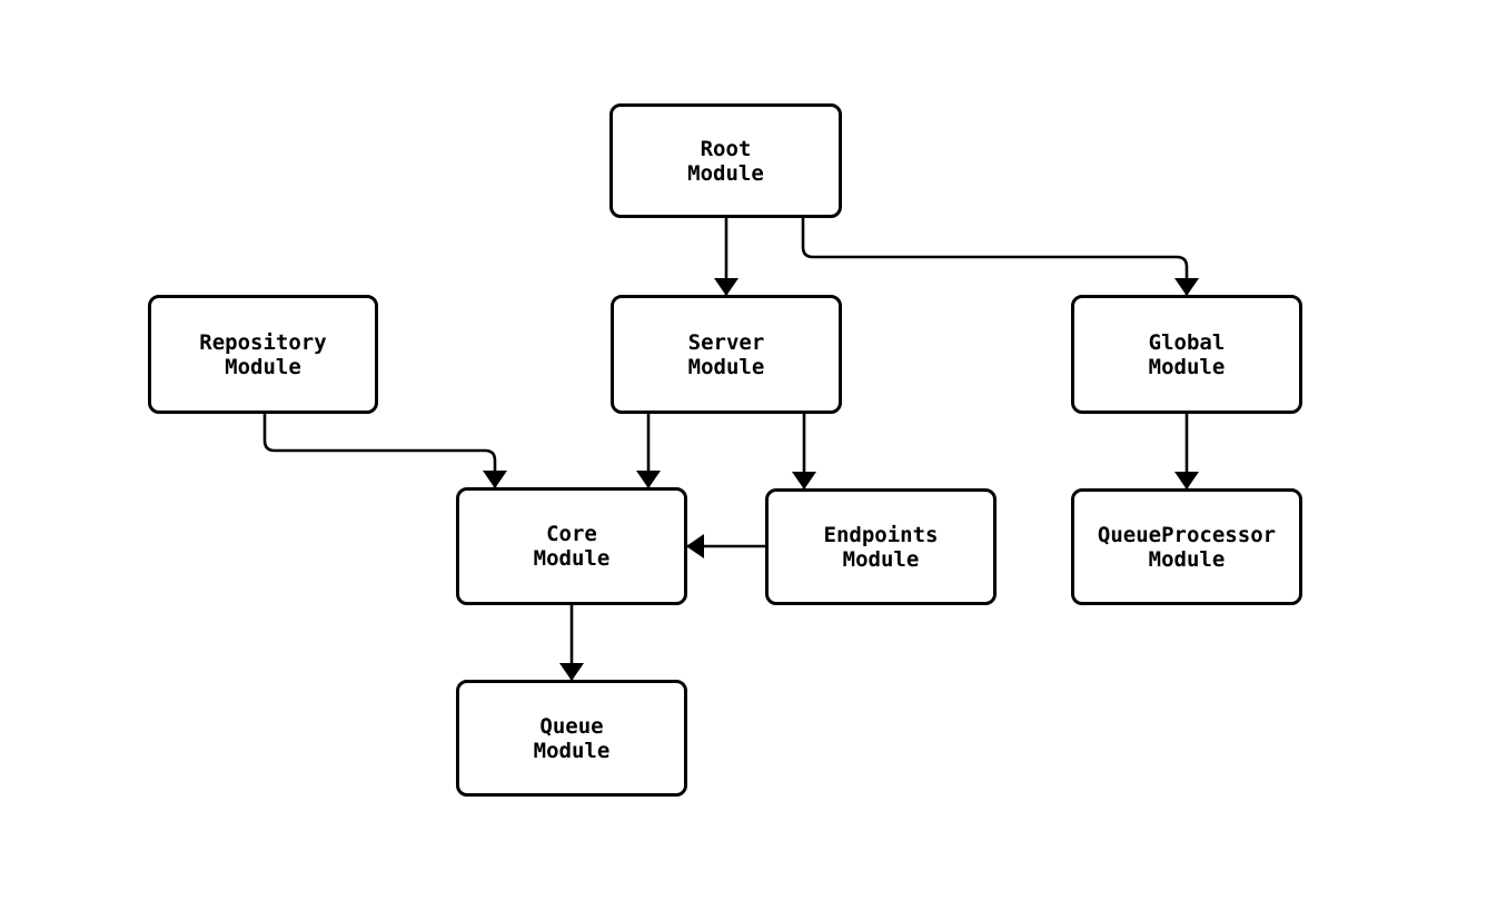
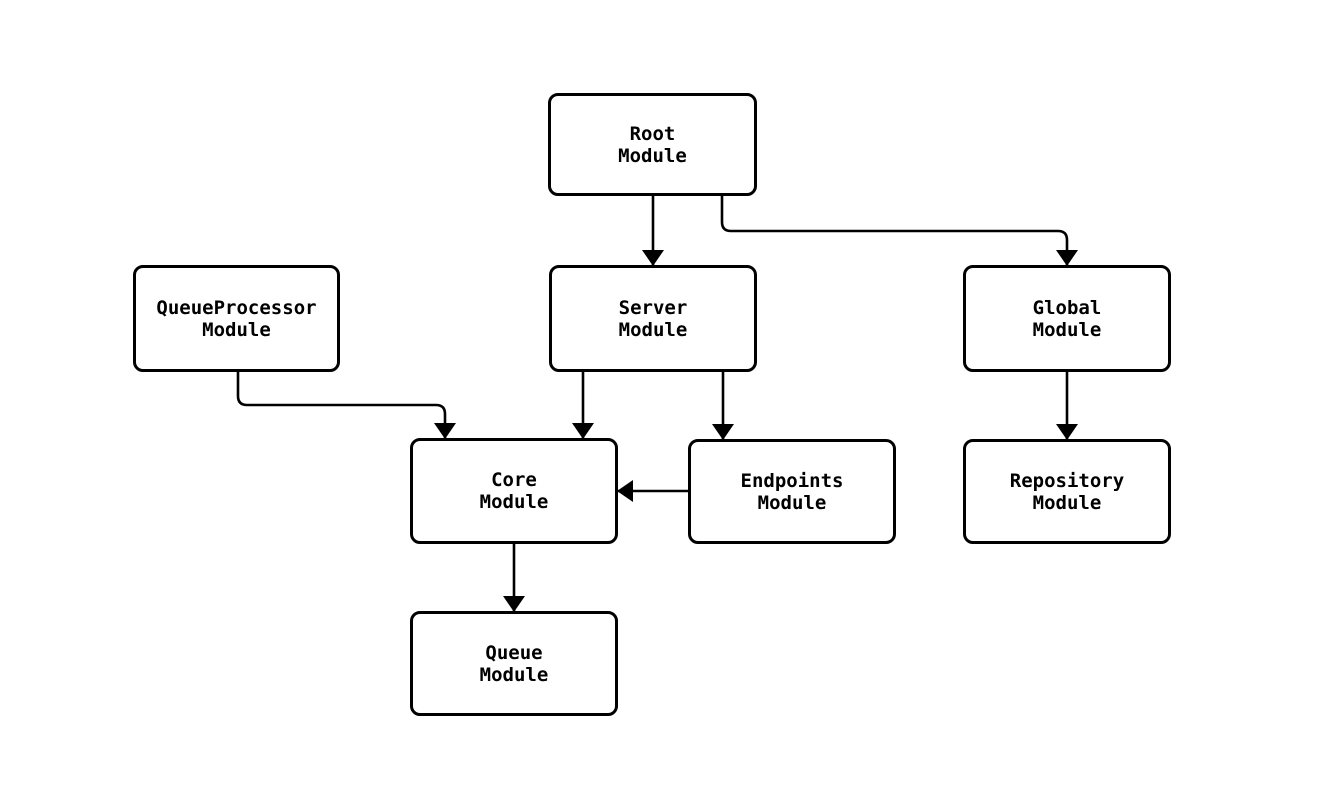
  Root
  Module
- Repository
+ QueueProcessor
  Module
  Server
  Module
  Global
  Module
  Core
  Module
  Endpoints
  Module
- QueueProcessor
+ Repository
  Module
  Queue
  Module
